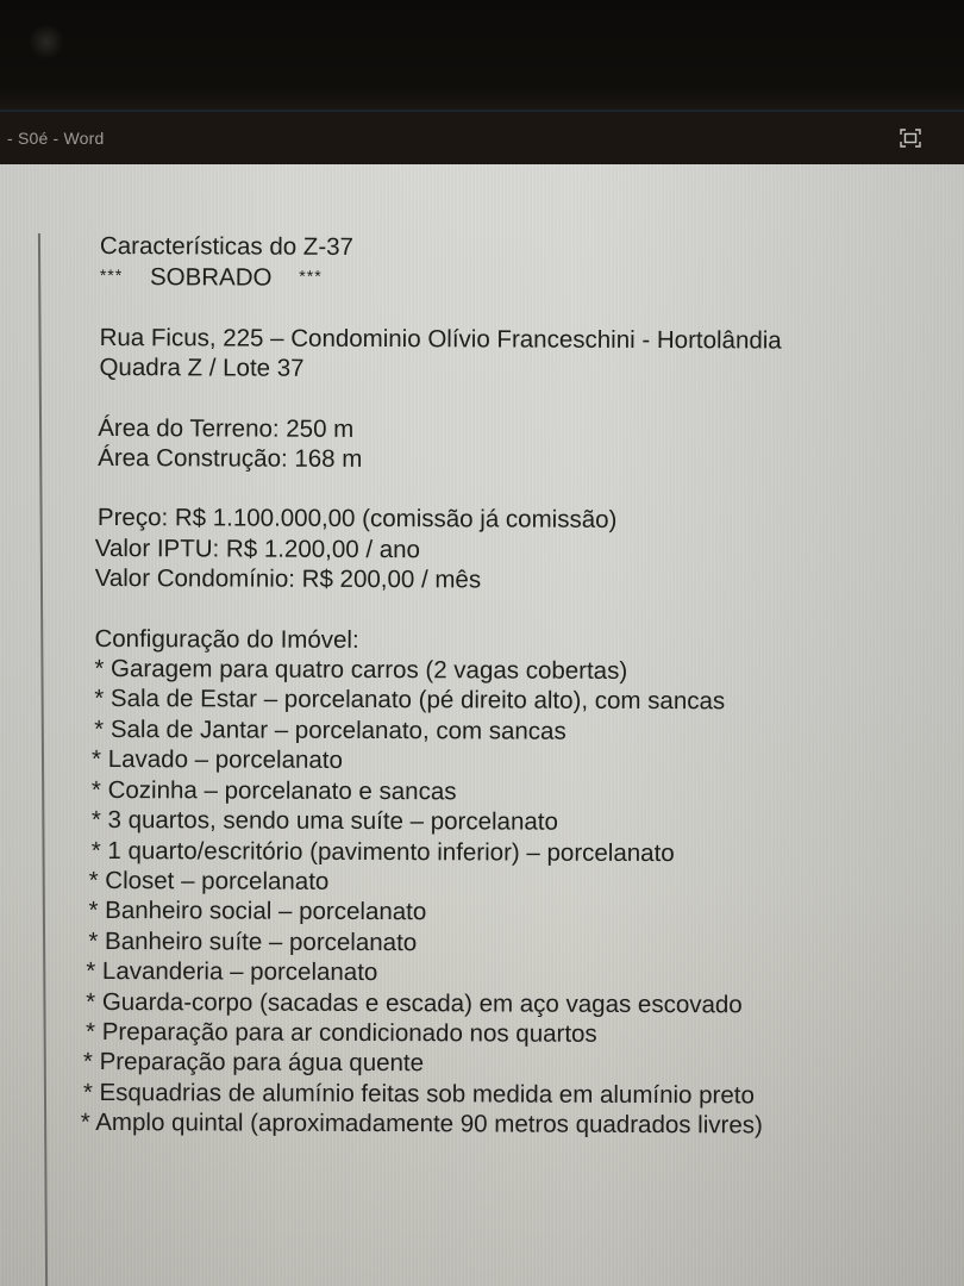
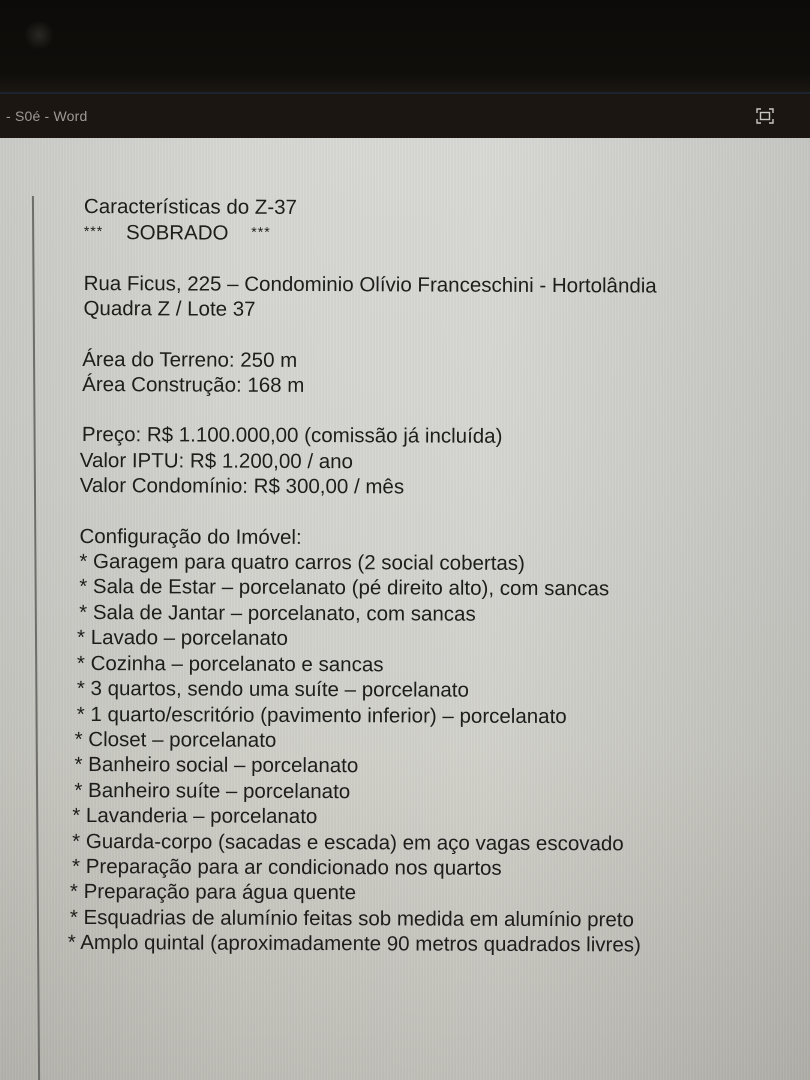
  - S0é - Word
  Características do Z-37
  *** SOBRADO ***
  Rua Ficus, 225 – Condominio Olívio Franceschini - Hortolândia
  Quadra Z / Lote 37
  Área do Terreno: 250 m
  Área Construção: 168 m
- Preço: R$ 1.100.000,00 (comissão já comissão)
+ Preço: R$ 1.100.000,00 (comissão já incluída)
  Valor IPTU: R$ 1.200,00 / ano
- Valor Condomínio: R$ 200,00 / mês
+ Valor Condomínio: R$ 300,00 / mês
  Configuração do Imóvel:
- * Garagem para quatro carros (2 vagas cobertas)
+ * Garagem para quatro carros (2 social cobertas)
  * Sala de Estar – porcelanato (pé direito alto), com sancas
  * Sala de Jantar – porcelanato, com sancas
  * Lavado – porcelanato
  * Cozinha – porcelanato e sancas
  * 3 quartos, sendo uma suíte – porcelanato
  * 1 quarto/escritório (pavimento inferior) – porcelanato
  * Closet – porcelanato
  * Banheiro social – porcelanato
  * Banheiro suíte – porcelanato
  * Lavanderia – porcelanato
  * Guarda-corpo (sacadas e escada) em aço vagas escovado
  * Preparação para ar condicionado nos quartos
  * Preparação para água quente
  * Esquadrias de alumínio feitas sob medida em alumínio preto
  * Amplo quintal (aproximadamente 90 metros quadrados livres)
